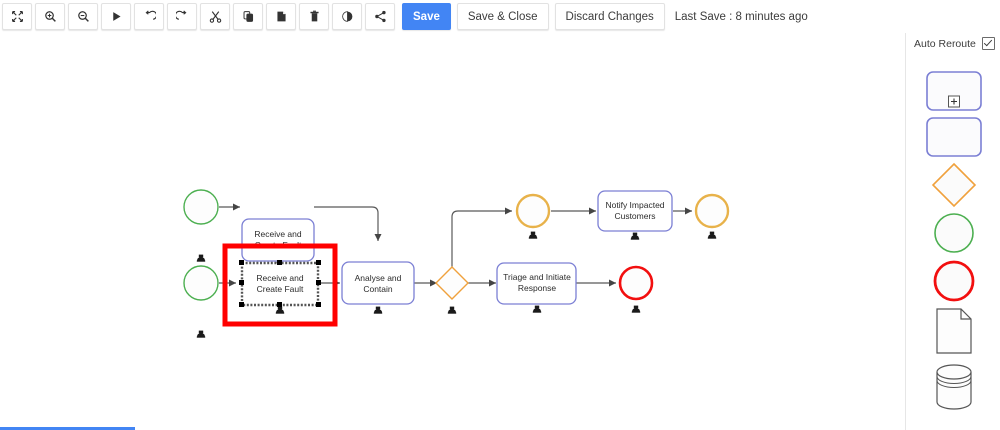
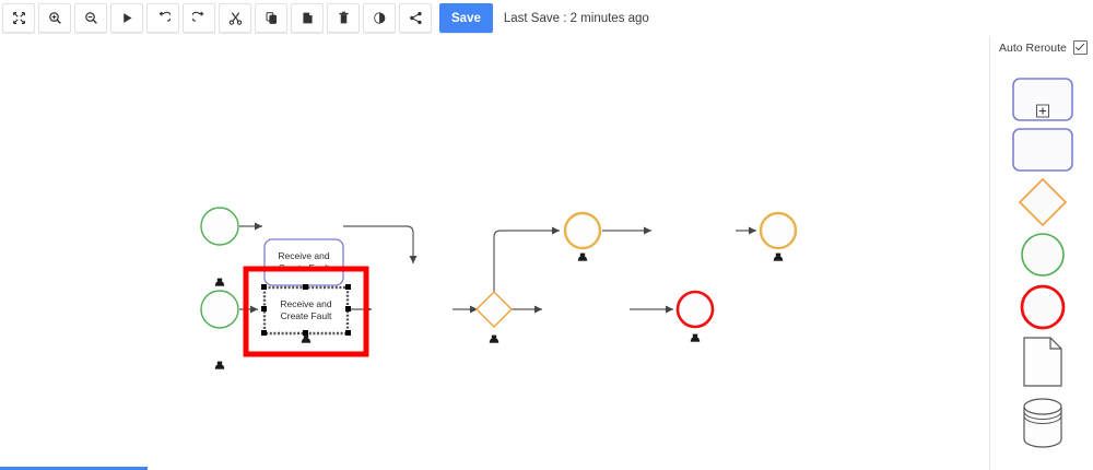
  Save
- Save & Close
- Discard Changes
- Last Save : 8 minutes ago
+ Last Save : 2 minutes ago
  Receive and
  Receive and
  Create Fault
- Analyse and
- Contain
- Notify Impacted
- Customers
- Triage and Initiate
- Response
  Auto Reroute
